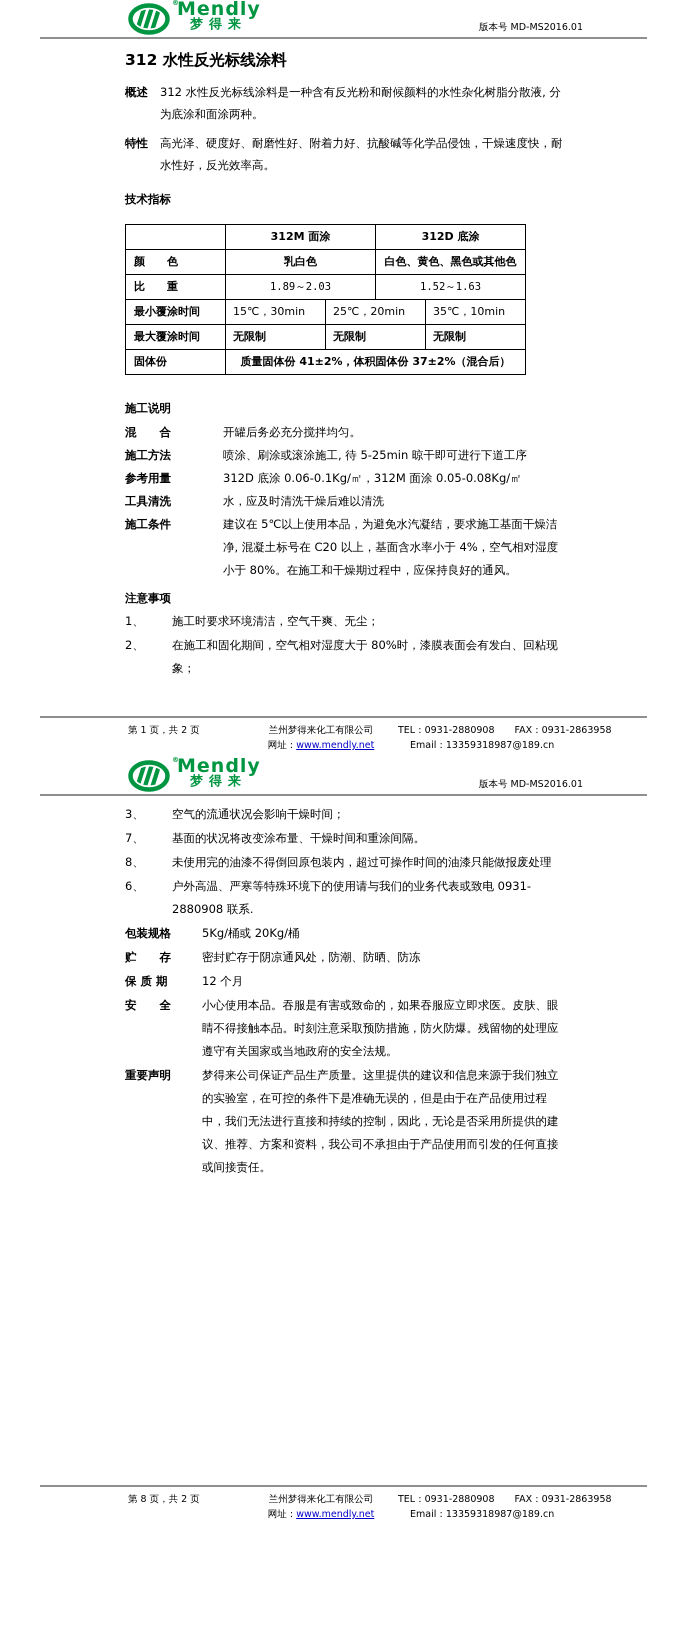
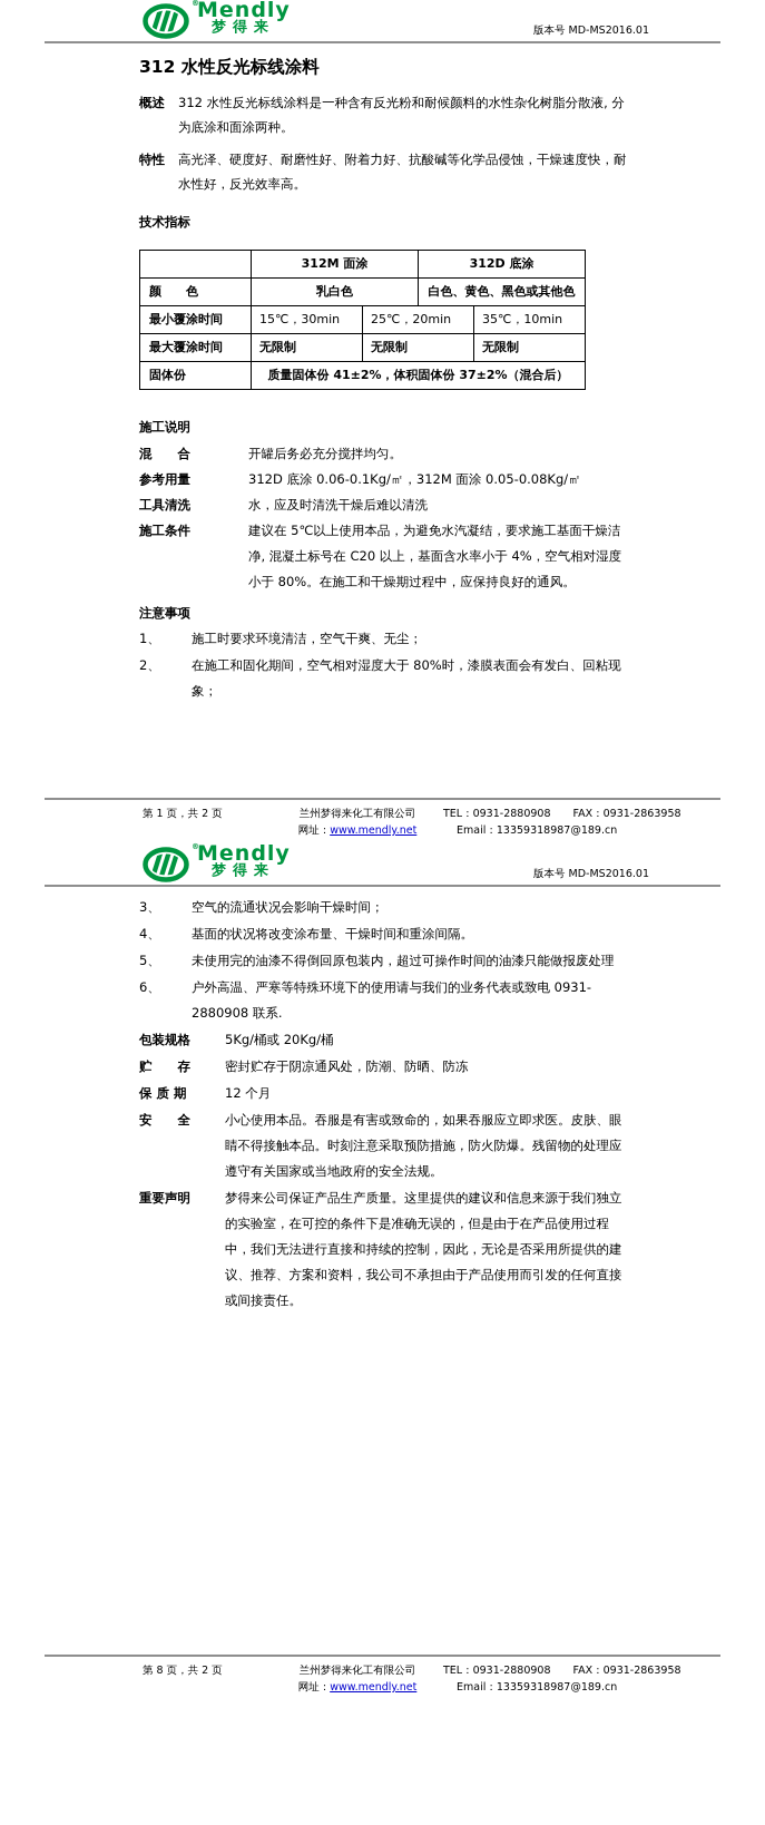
  ®
  Mendly
  梦得来
  版本号 MD-MS2016.01
  312 水性反光标线涂料
  概述
  312 水性反光标线涂料是一种含有反光粉和耐候颜料的水性杂化树脂分散液, 分为底涂和面涂两种。
  特性
  高光泽、硬度好、耐磨性好、附着力好、抗酸碱等化学品侵蚀，干燥速度快，耐水性好，反光效率高。
  技术指标
  	312M 面涂	312D 底涂
  颜 色	乳白色	白色、黄色、黑色或其他色
- 比 重	1.89～2.03	1.52～1.63
  最小覆涂时间	15℃，30min	25℃，20min	35℃，10min
  最大覆涂时间	无限制	无限制	无限制
  固体份	质量固体份 41±2%，体积固体份 37±2%（混合后）
  施工说明
  混 合
  开罐后务必充分搅拌均匀。
- 施工方法
- 喷涂、刷涂或滚涂施工, 待 5-25min 晾干即可进行下道工序
  参考用量
  312D 底涂 0.06-0.1Kg/㎡，312M 面涂 0.05-0.08Kg/㎡
  工具清洗
  水，应及时清洗干燥后难以清洗
  施工条件
  建议在 5℃以上使用本品，为避免水汽凝结，要求施工基面干燥洁净, 混凝土标号在 C20 以上，基面含水率小于 4%，空气相对湿度小于 80%。在施工和干燥期过程中，应保持良好的通风。
  注意事项
  1、
  施工时要求环境清洁，空气干爽、无尘；
  2、
  在施工和固化期间，空气相对湿度大于 80%时，漆膜表面会有发白、回粘现象；
  第 1 页，共 2 页
  兰州梦得来化工有限公司
  网址：www.mendly.net
  TEL：0931-2880908
  FAX：0931-2863958
  Email：13359318987@189.cn
  ®
  Mendly
  梦得来
  版本号 MD-MS2016.01
  3、
  空气的流通状况会影响干燥时间；
- 7、
+ 4、
  基面的状况将改变涂布量、干燥时间和重涂间隔。
- 8、
+ 5、
  未使用完的油漆不得倒回原包装内，超过可操作时间的油漆只能做报废处理
  6、
  户外高温、严寒等特殊环境下的使用请与我们的业务代表或致电 0931-2880908 联系.
  包装规格
  5Kg/桶或 20Kg/桶
  贮 存
  密封贮存于阴凉通风处，防潮、防晒、防冻
  保 质 期
  12 个月
  安 全
  小心使用本品。吞服是有害或致命的，如果吞服应立即求医。皮肤、眼睛不得接触本品。时刻注意采取预防措施，防火防爆。残留物的处理应遵守有关国家或当地政府的安全法规。
  重要声明
  梦得来公司保证产品生产质量。这里提供的建议和信息来源于我们独立的实验室，在可控的条件下是准确无误的，但是由于在产品使用过程中，我们无法进行直接和持续的控制，因此，无论是否采用所提供的建议、推荐、方案和资料，我公司不承担由于产品使用而引发的任何直接或间接责任。
  第 8 页，共 2 页
  兰州梦得来化工有限公司
  网址：www.mendly.net
  TEL：0931-2880908
  FAX：0931-2863958
  Email：13359318987@189.cn
